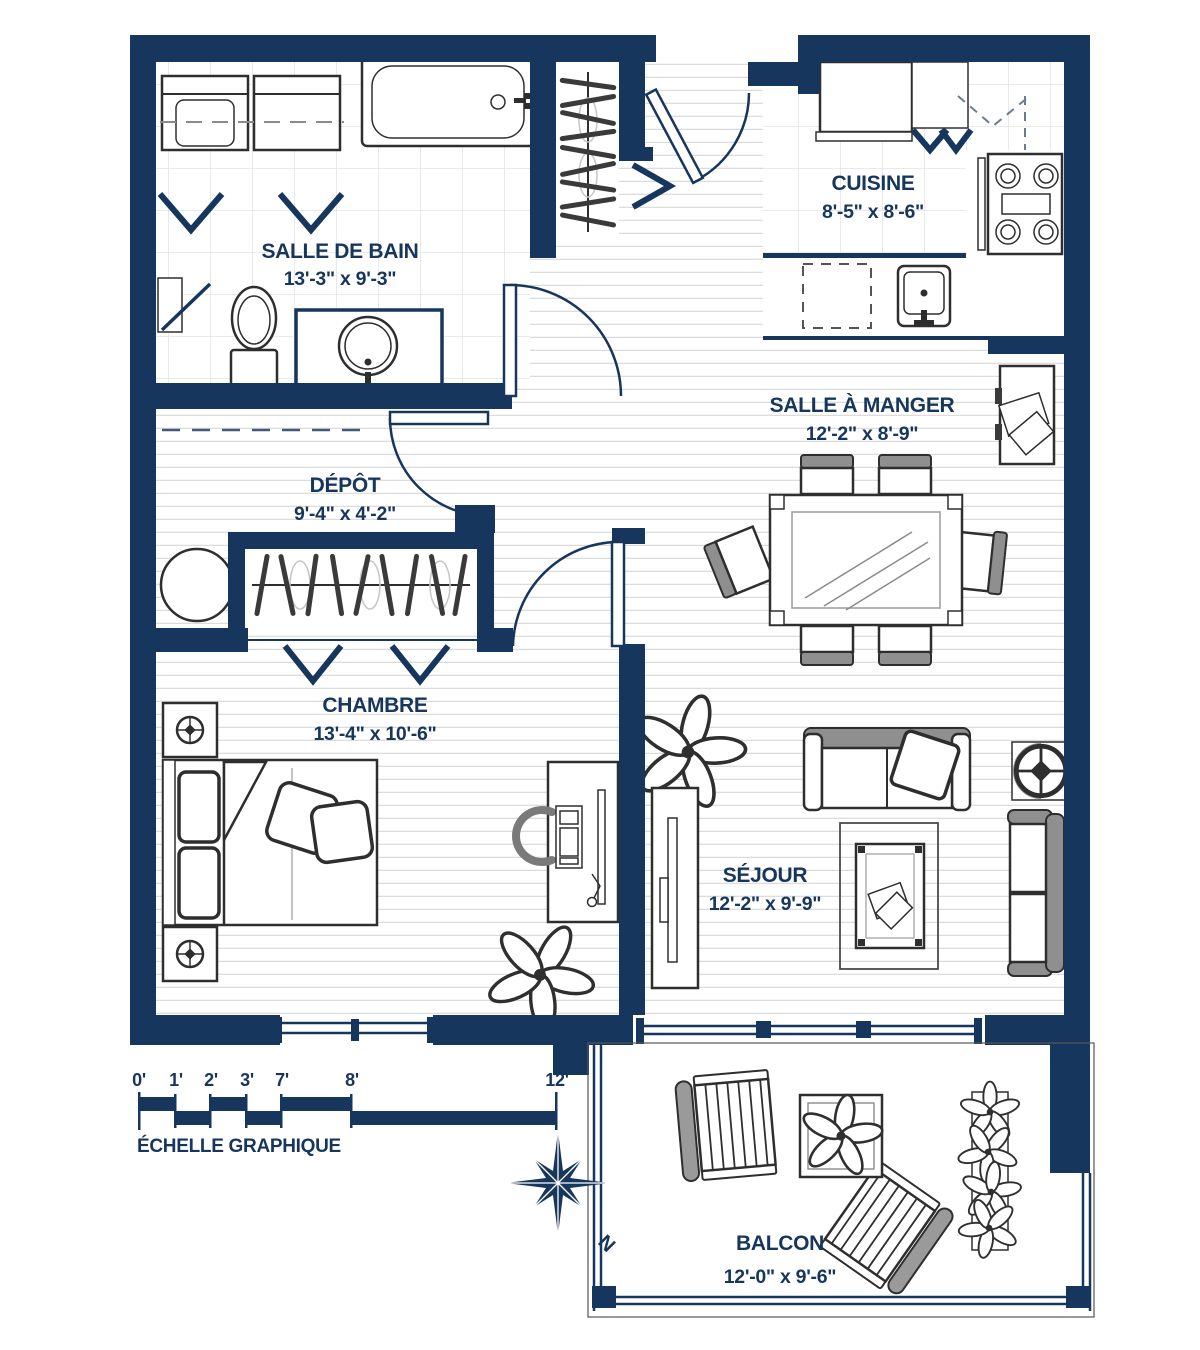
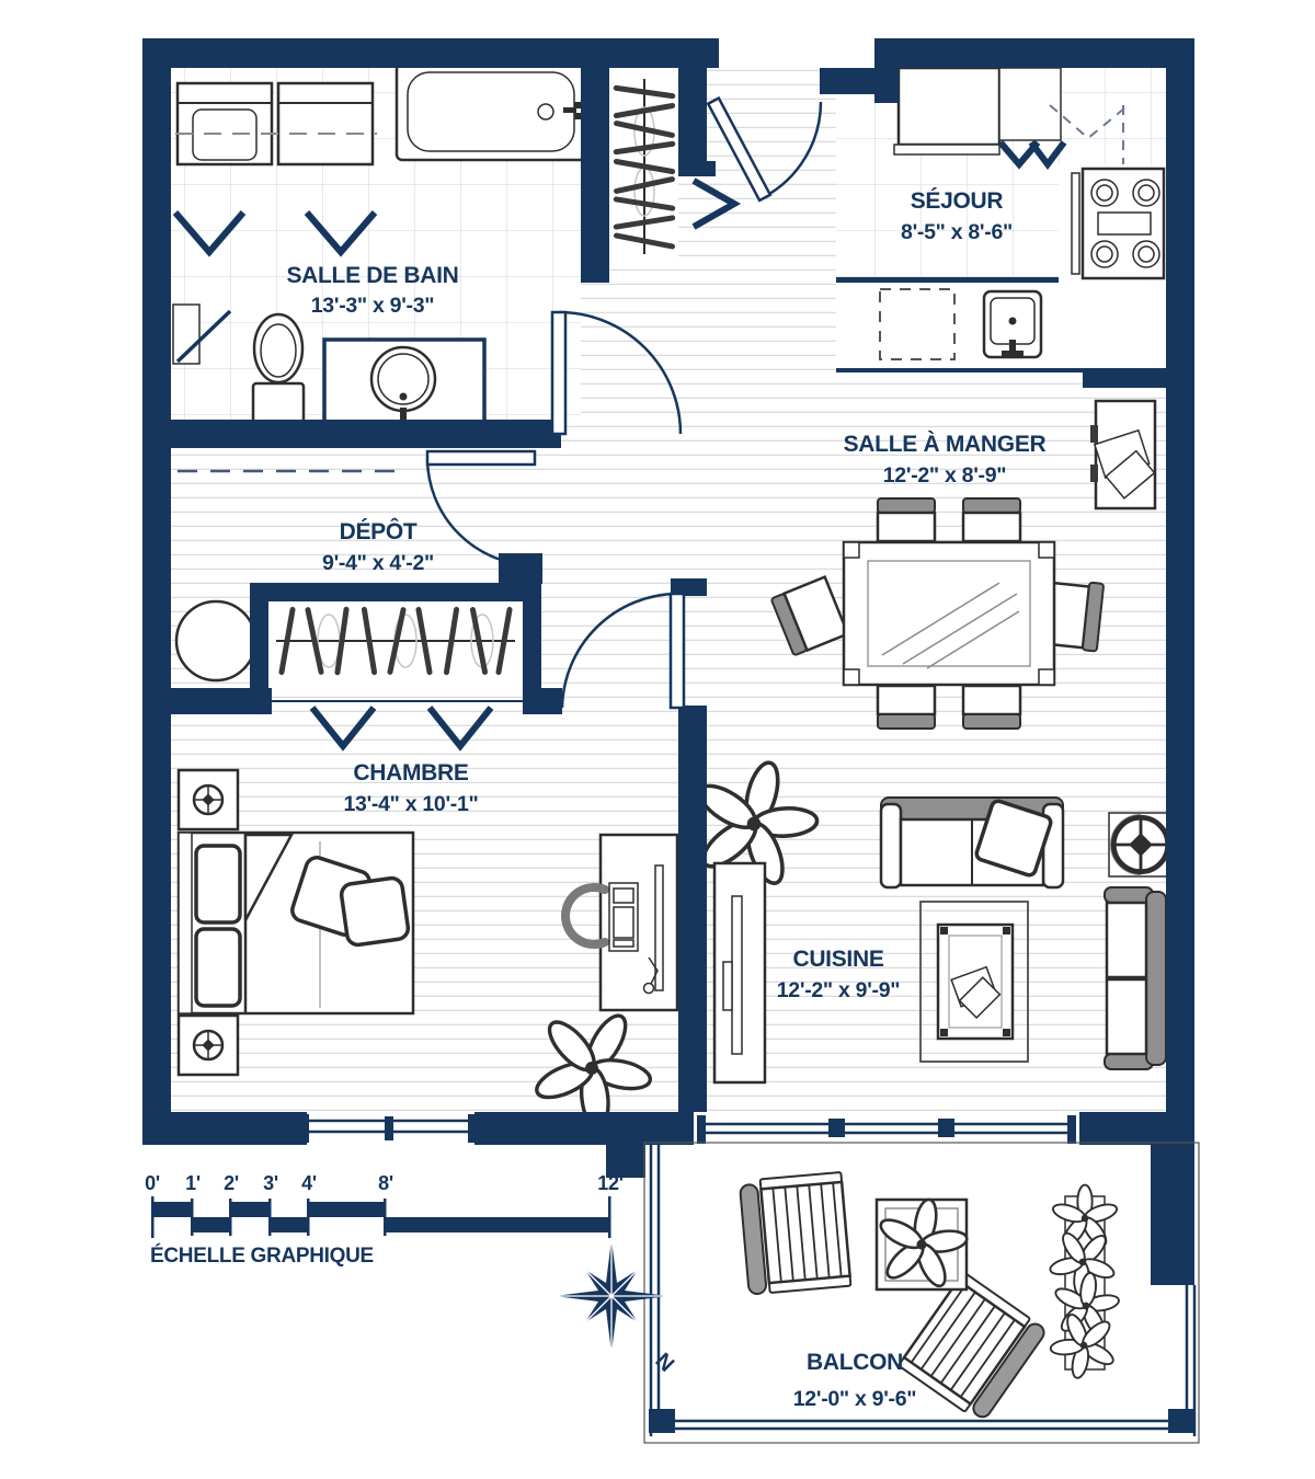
  0'
  1'
  2'
  3'
- 7'
+ 4'
  8'
  12'
  ÉCHELLE GRAPHIQUE
  SALLE DE BAIN
  13'-3" x 9'-3"
- CUISINE
+ SÉJOUR
  8'-5" x 8'-6"
  SALLE À MANGER
  12'-2" x 8'-9"
  DÉPÔT
  9'-4" x 4'-2"
  CHAMBRE
- 13'-4" x 10'-6"
+ 13'-4" x 10'-1"
- SÉJOUR
+ CUISINE
  12'-2" x 9'-9"
  BALCON
  12'-0" x 9'-6"
